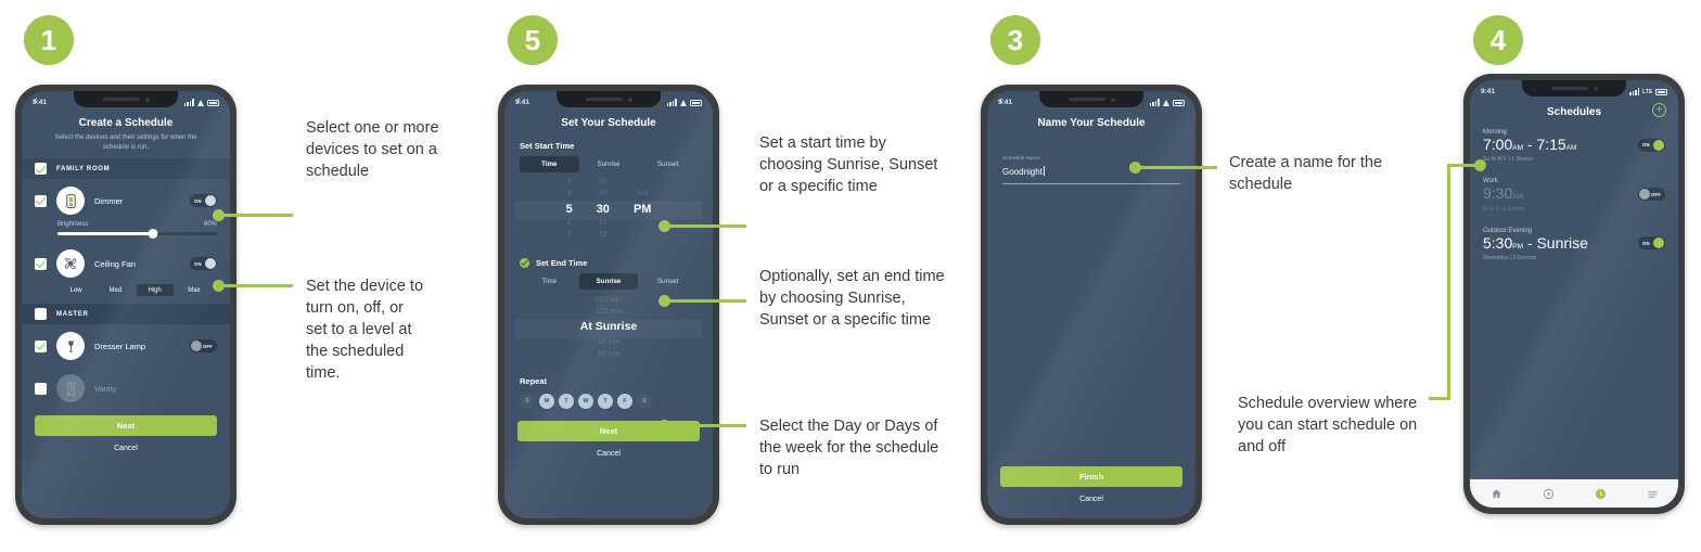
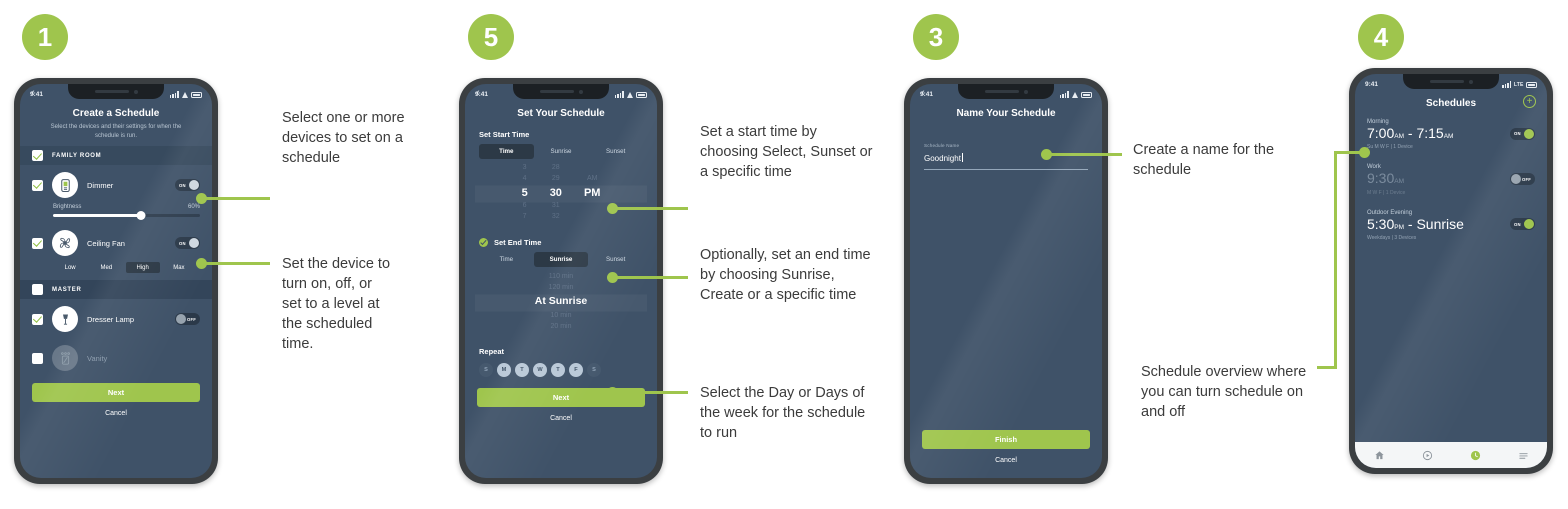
  1
  5
  3
  4
  Select one or more devices to set on a schedule
  Set the device to turn on, off, or set to a level at the scheduled time.
- Set a start time by choosing Sunrise, Sunset or a specific time
+ Set a start time by choosing Select, Sunset or a specific time
- Optionally, set an end time by choosing Sunrise, Sunset or a specific time
+ Optionally, set an end time by choosing Sunrise, Create or a specific time
  Select the Day or Days of the week for the schedule to run
  Create a name for the schedule
- Schedule overview where you can start schedule on and off
+ Schedule overview where you can turn schedule on and off
